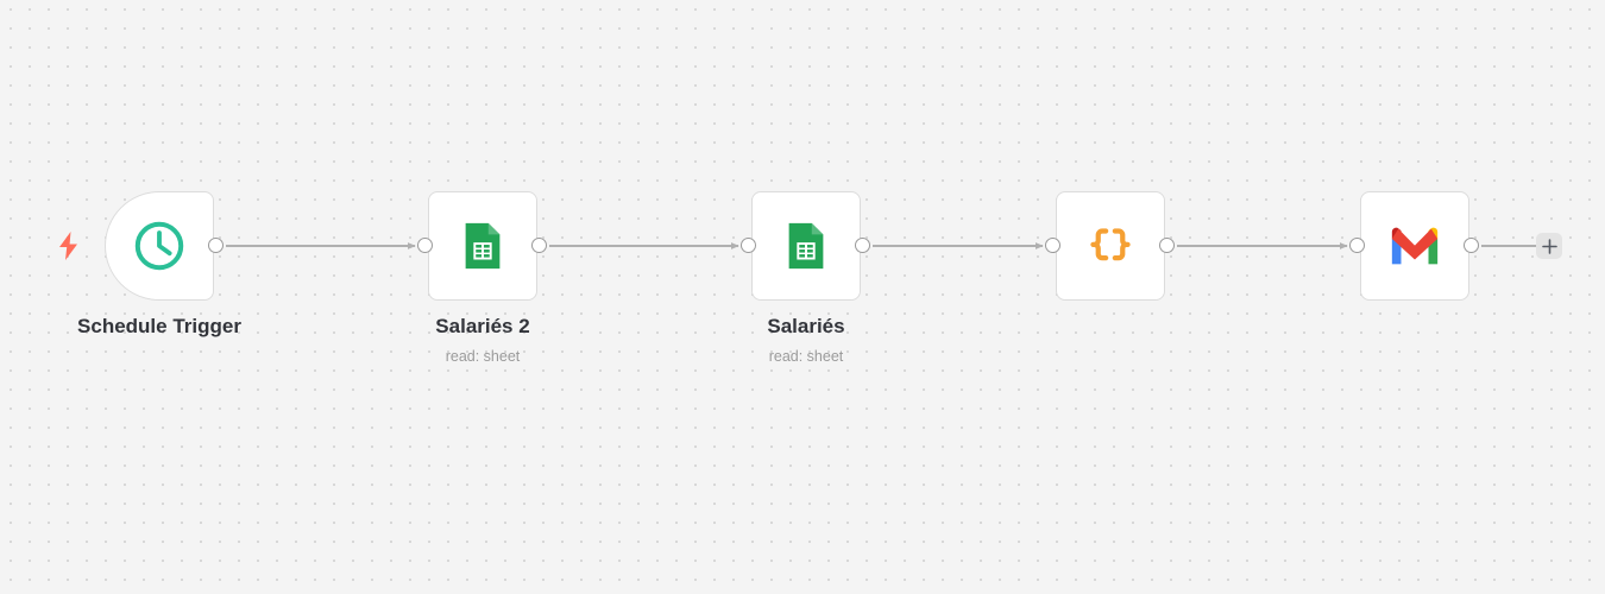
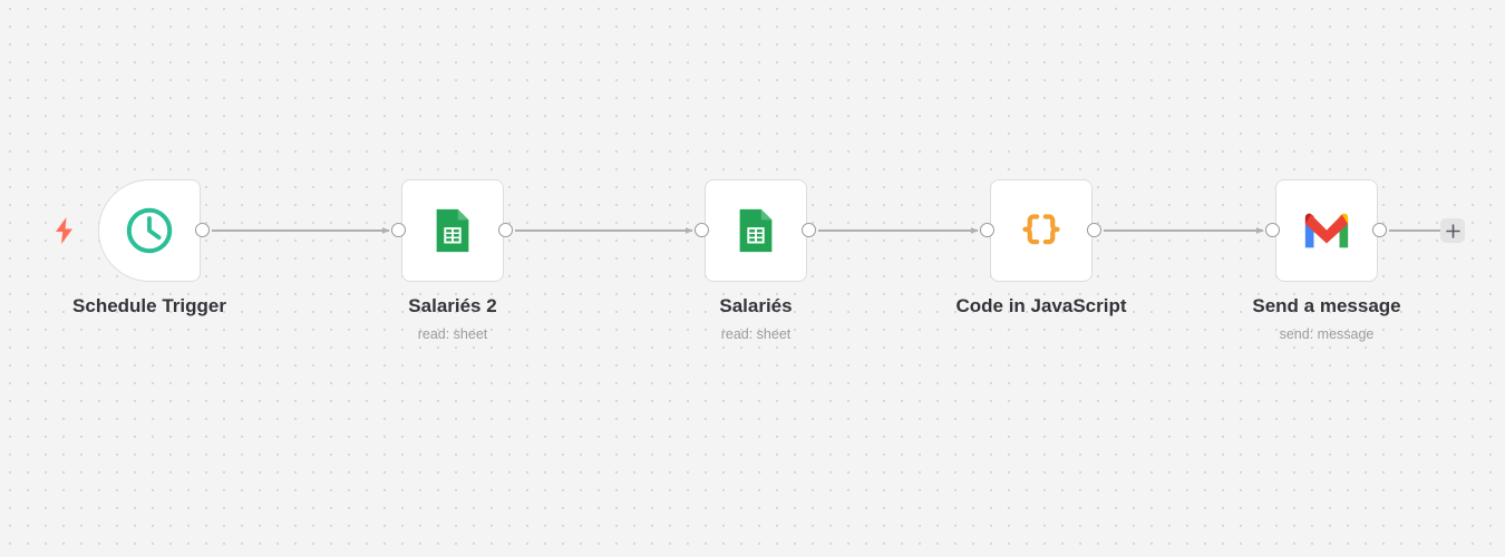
  Schedule Trigger
  Salariés 2
  read: sheet
  Salariés
  read: sheet
+ Code in JavaScript
+ Send a message
+ send: message
